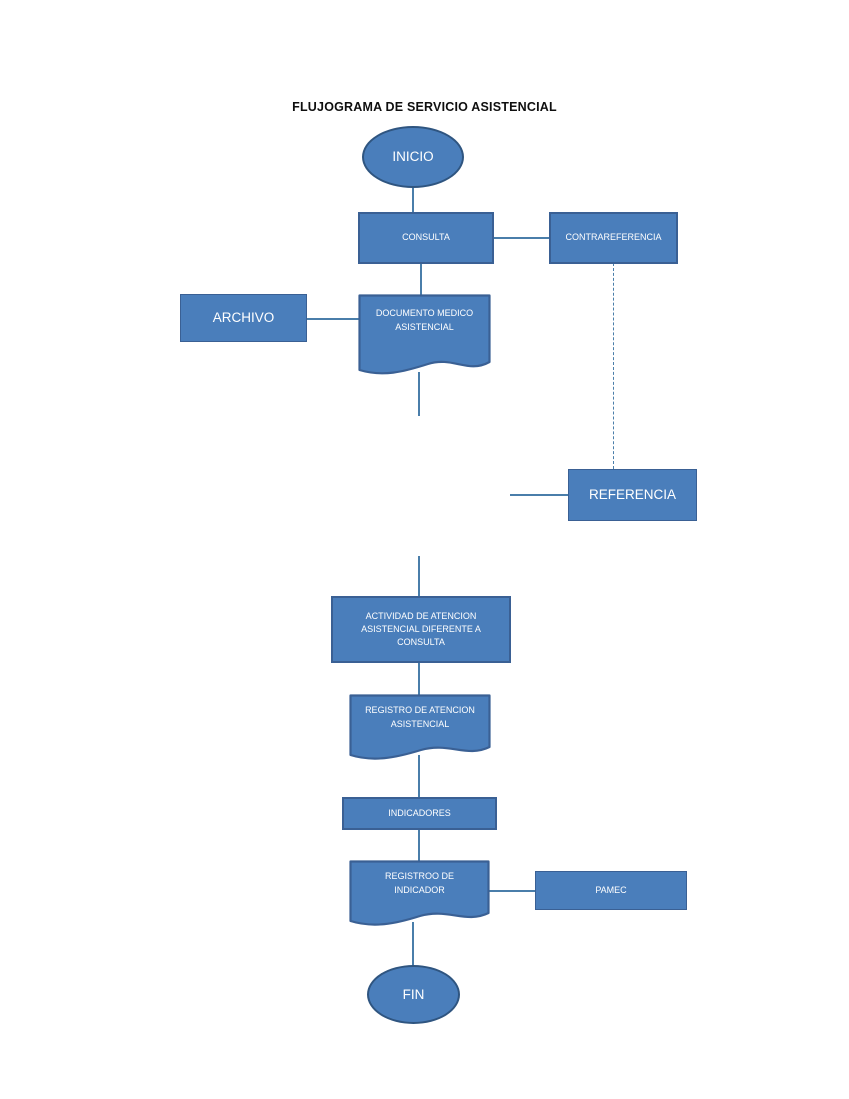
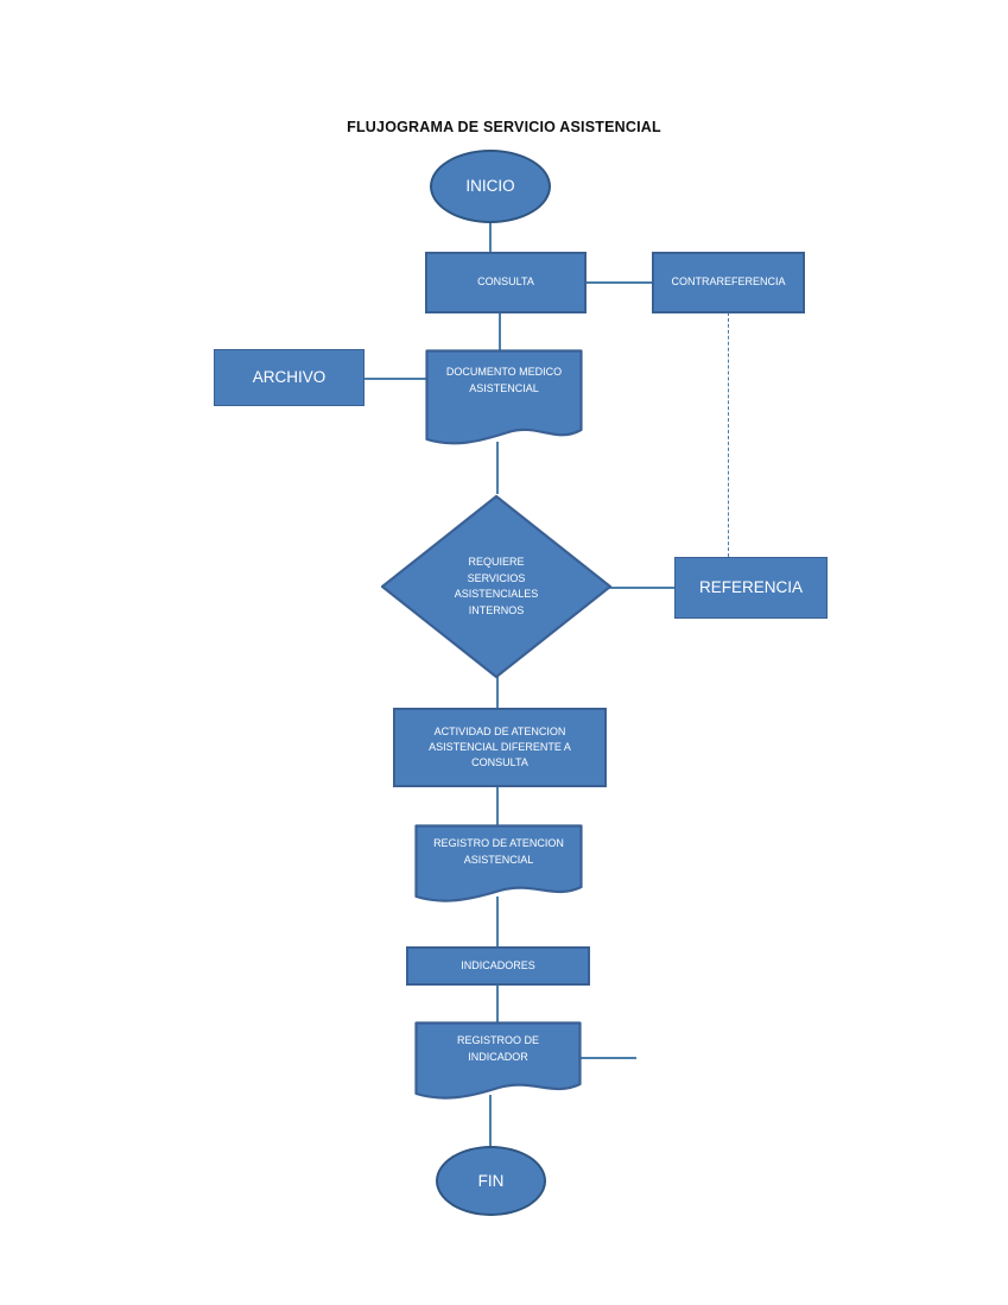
  FLUJOGRAMA DE SERVICIO ASISTENCIAL
  INICIO
  CONSULTA
  CONTRAREFERENCIA
  ARCHIVO
  DOCUMENTO MEDICO
  ASISTENCIAL
+ REQUIERE
+ SERVICIOS
+ ASISTENCIALES
+ INTERNOS
  REFERENCIA
  ACTIVIDAD DE ATENCION
  ASISTENCIAL DIFERENTE A
  CONSULTA
  REGISTRO DE ATENCION
  ASISTENCIAL
  INDICADORES
  REGISTROO DE
  INDICADOR
- PAMEC
  FIN
